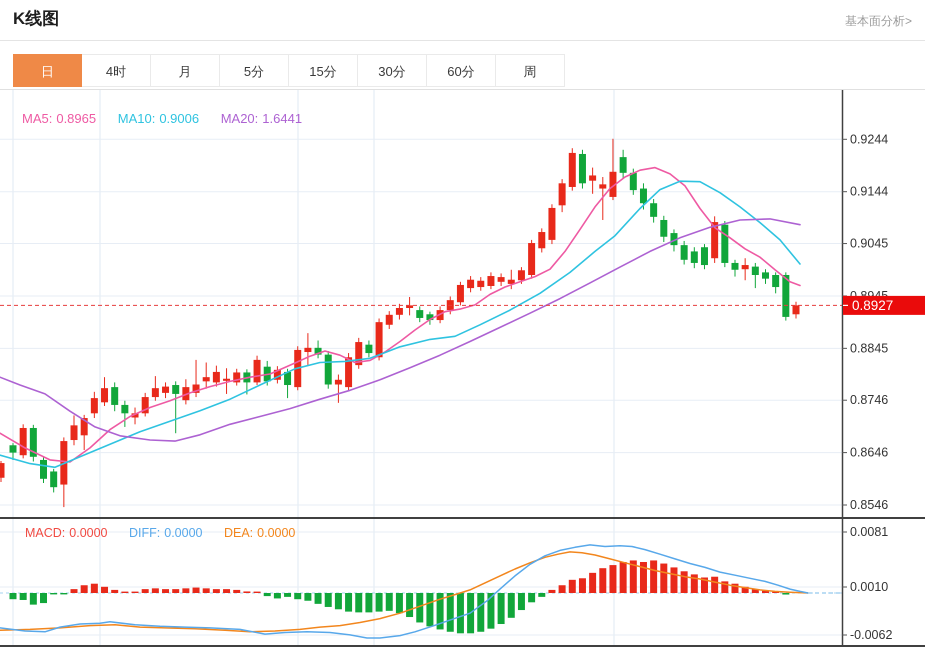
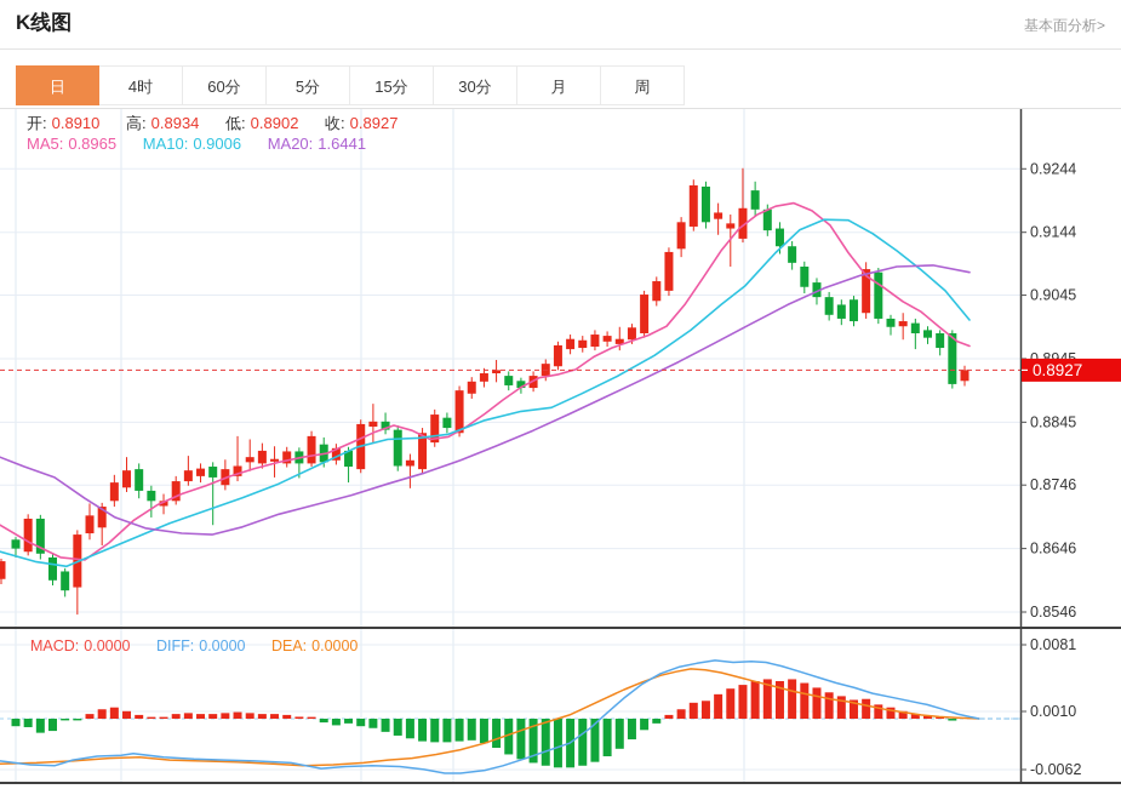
  K线图
  基本面分析>
  日
  4时
- 月
+ 60分
  5分
  15分
  30分
- 60分
+ 月
  周
  0.9244
  0.9144
  0.9045
  0.8845
  0.8746
  0.8646
  0.8546
  0.0081
  0.0010
  -0.0062
  0.8927
+ 开: 0.8910 高: 0.8934 低: 0.8902 收: 0.8927
  MA5: 0.8965 MA10: 0.9006 MA20: 1.6441
  MACD: 0.0000 DIFF: 0.0000 DEA: 0.0000
